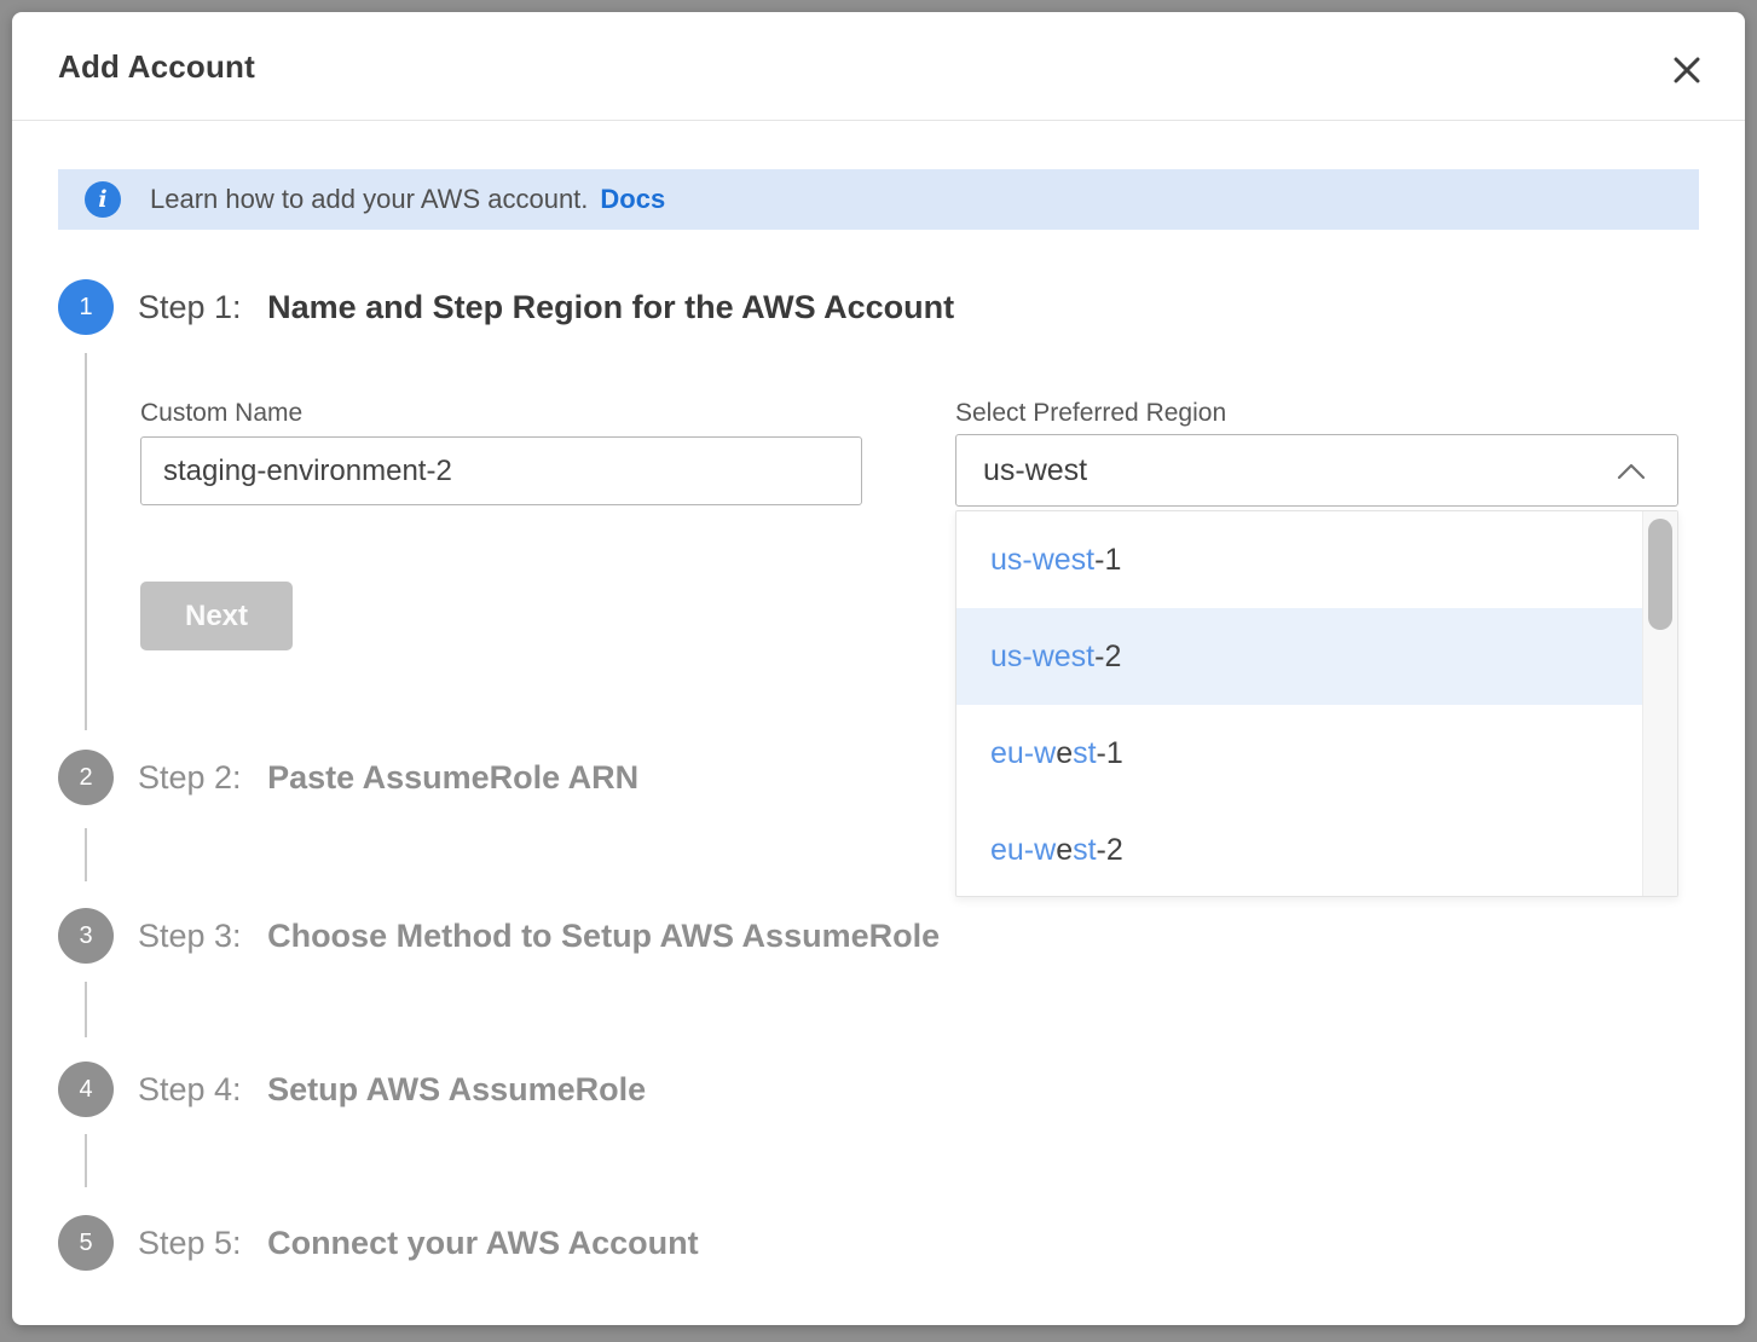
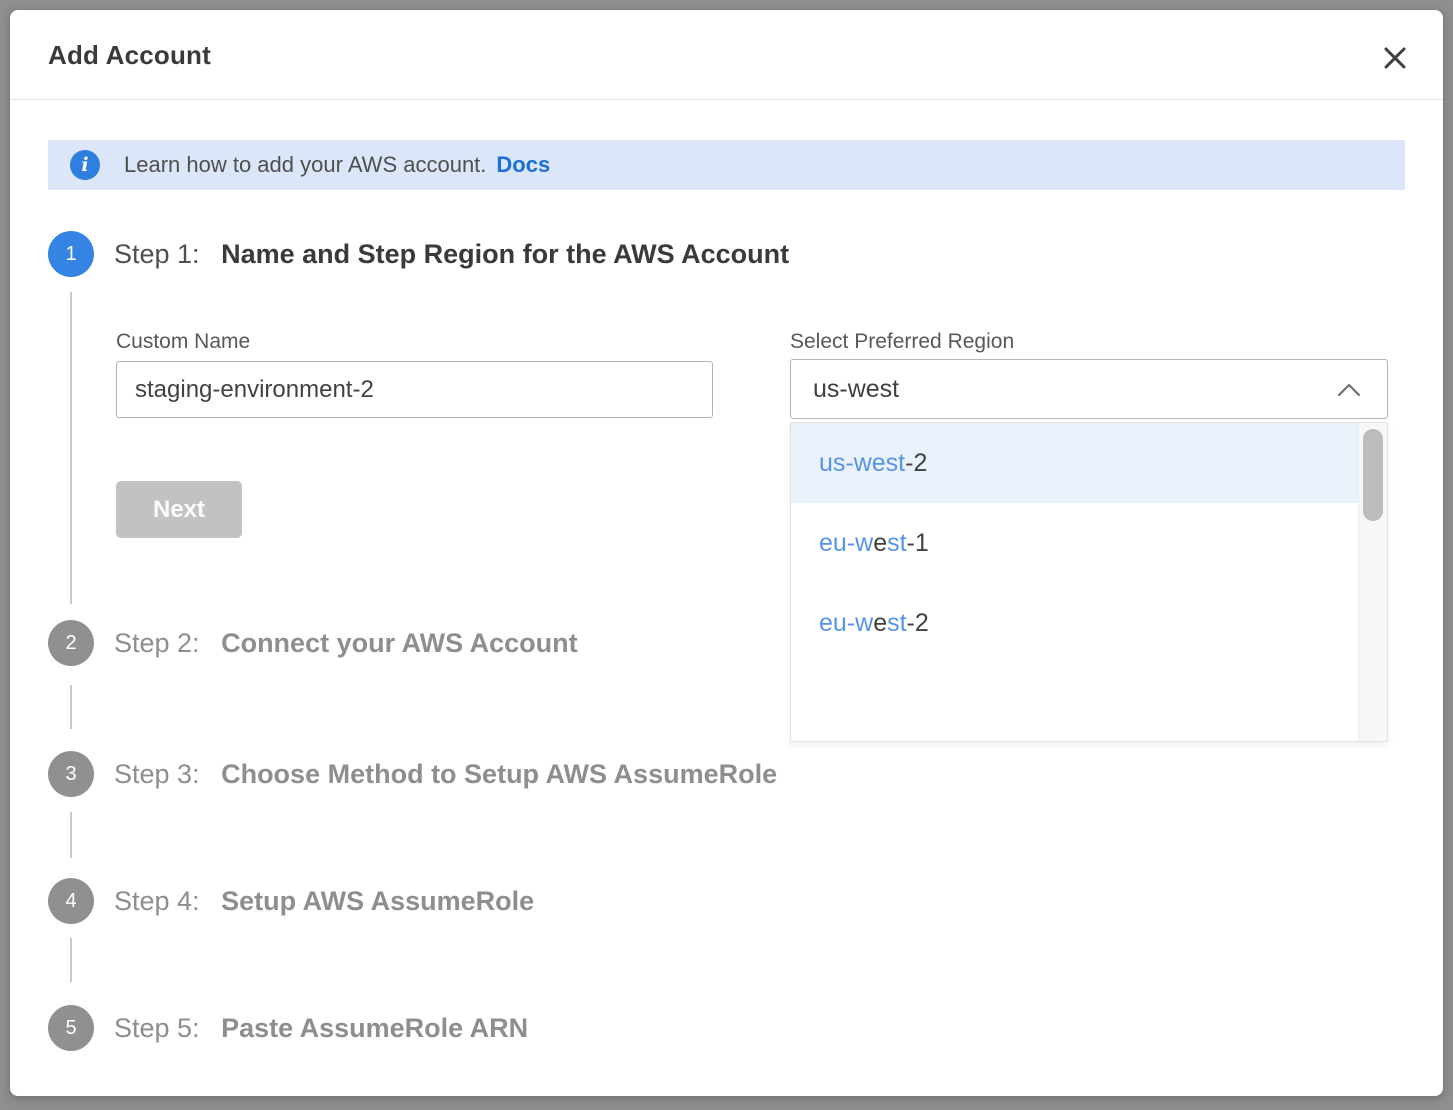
  Add Account
  i
  Learn how to add your AWS account.
  Docs
  1
  Step 1: Name and Step Region for the AWS Account
  Custom Name
  staging-environment-2
  Select Preferred Region
  us-west
  Next
- us-west-1
  us-west-2
  eu-west-1
  eu-west-2
  2
- Step 2: Paste AssumeRole ARN
+ Step 2: Connect your AWS Account
  3
  Step 3: Choose Method to Setup AWS AssumeRole
  4
  Step 4: Setup AWS AssumeRole
  5
- Step 5: Connect your AWS Account
+ Step 5: Paste AssumeRole ARN
